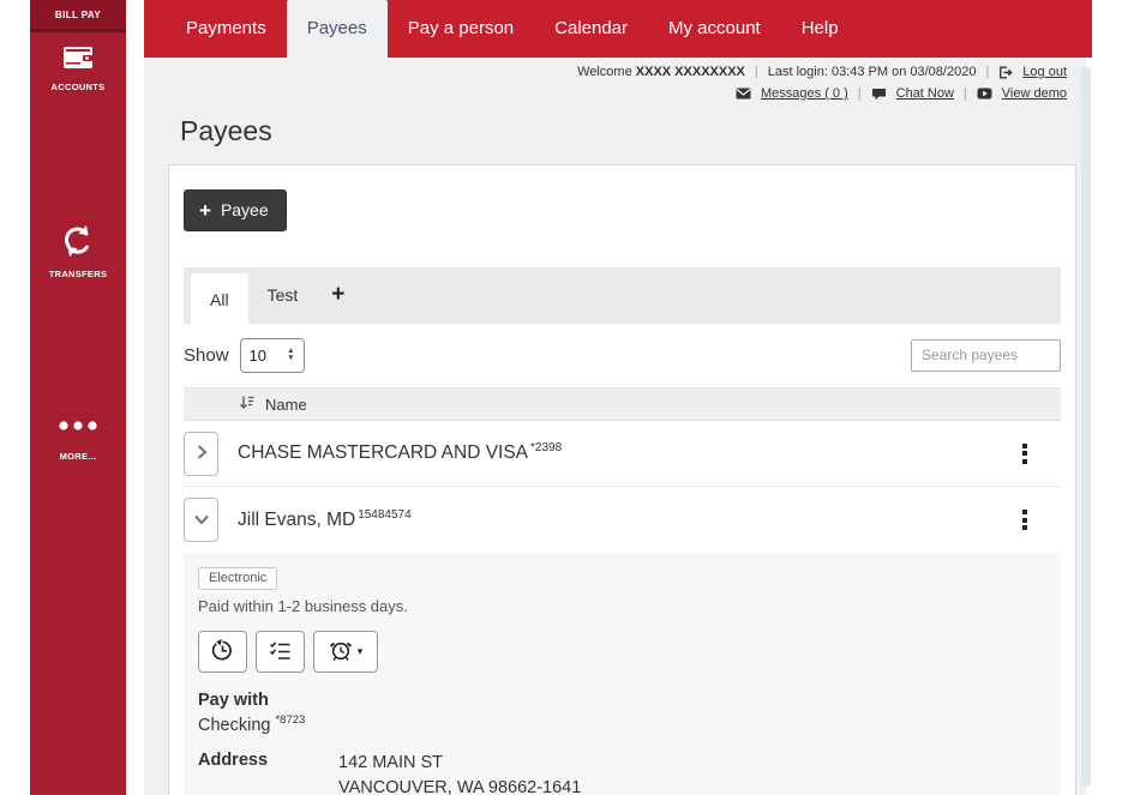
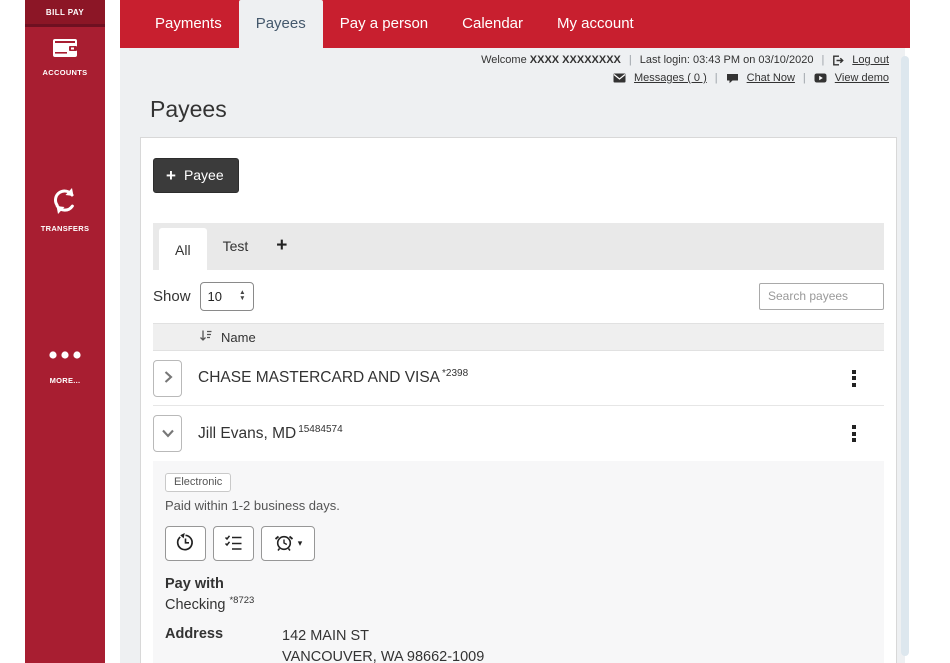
  BILL PAY
  ACCOUNTS
  TRANSFERS
  MORE...
  Payments
  Payees
  Pay a person
  Calendar
  My account
- Help
  Welcome XXXX XXXXXXXX
  |
- Last login: 03:43 PM on 03/08/2020
+ Last login: 03:43 PM on 03/10/2020
  |
  Log out
  Messages ( 0 )
  |
  Chat Now
  |
  View demo
  Payees
  +
  Payee
  All
  Test
  +
  Show
  10
  Search payees
  Name
  CHASE MASTERCARD AND VISA *2398
  Jill Evans, MD 15484574
  Electronic
  Paid within 1-2 business days.
  ▾
  Pay with
  Checking *8723
  Address
  142 MAIN ST
- VANCOUVER, WA 98662-1641
+ VANCOUVER, WA 98662-1009
